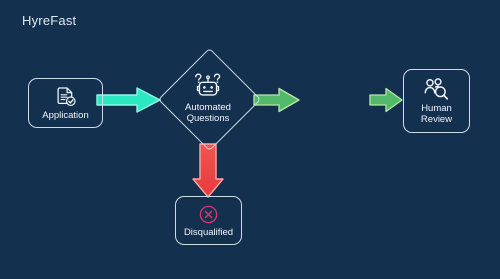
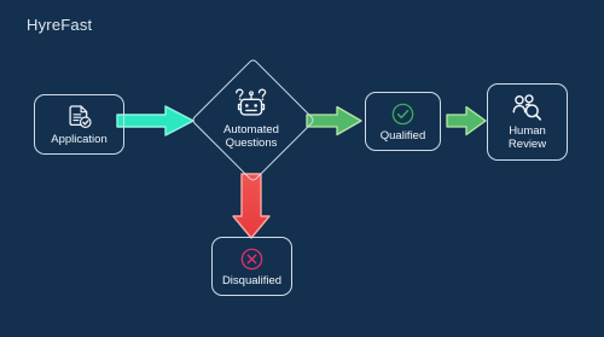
  HyreFast
  Application
  Automated
  Questions
+ Qualified
  Human
  Review
  Disqualified
